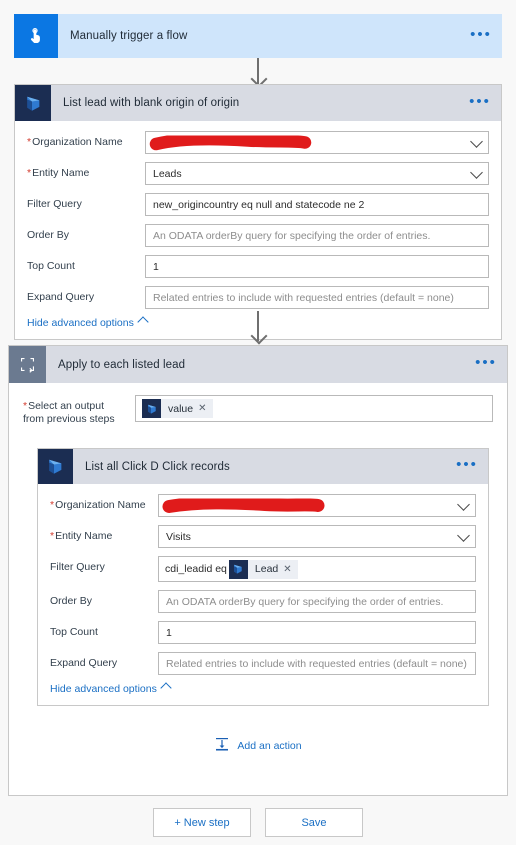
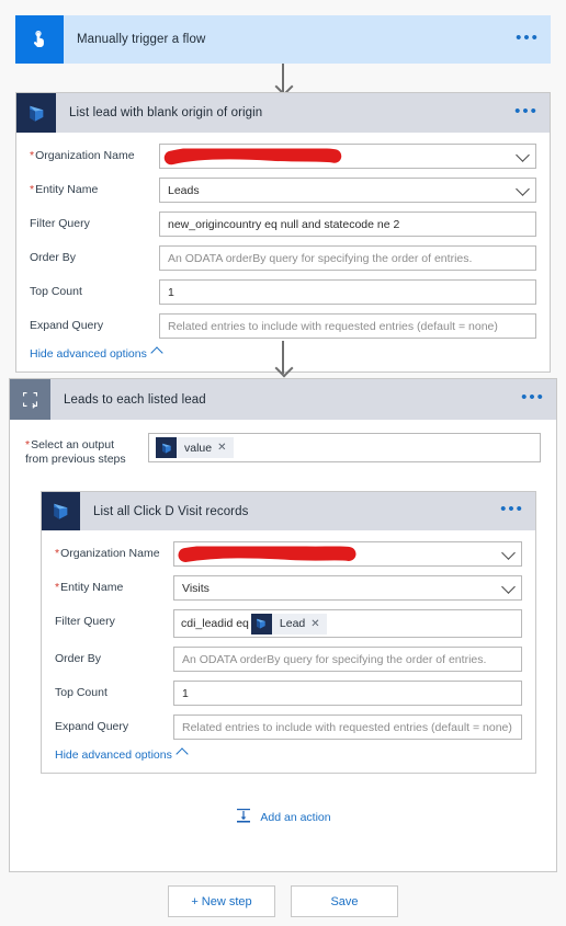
  Manually trigger a flow
  •••
  List lead with blank origin of origin
  •••
  *Organization Name
  *Entity Name
  Leads
  Filter Query
  new_origincountry eq null and statecode ne 2
  Order By
  An ODATA orderBy query for specifying the order of entries.
  Top Count
  1
  Expand Query
  Related entries to include with requested entries (default = none)
  Hide advanced options
- Apply to each listed lead
+ Leads to each listed lead
  •••
  *Select an output
  from previous steps
  value
  ✕
- List all Click D Click records
+ List all Click D Visit records
  •••
  *Organization Name
  *Entity Name
  Visits
  Filter Query
  cdi_leadid eq
  Lead
  ✕
  Order By
  An ODATA orderBy query for specifying the order of entries.
  Top Count
  1
  Expand Query
  Related entries to include with requested entries (default = none)
  Hide advanced options
  Add an action
  + New step
  Save
